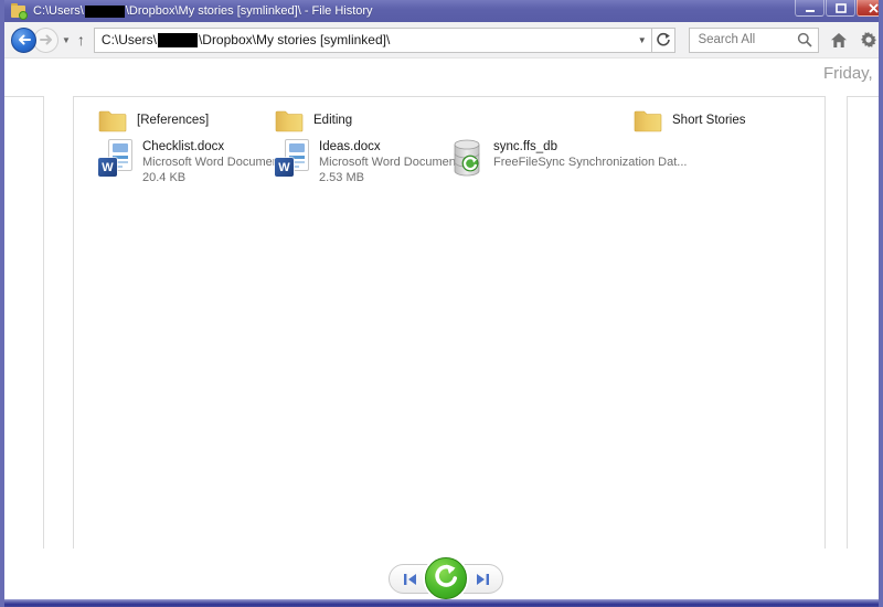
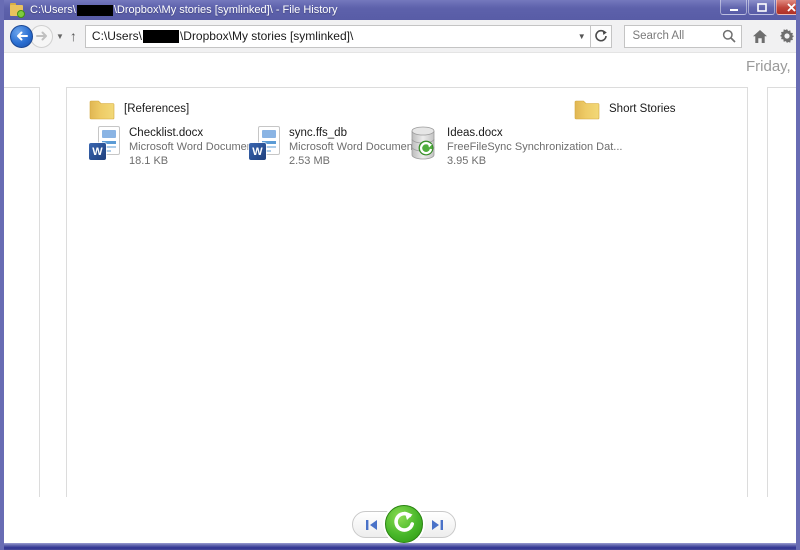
  C:\Users\ \Dropbox\My stories [symlinked]\ - File History
  ▼
  ↑
  C:\Users\ \Dropbox\My stories [symlinked]\
  ▼
  Search All
  Friday,
  [References]
- Editing
  Short Stories
  W
  Checklist.docx
  Microsoft Word Docume
- 20.4 KB
+ 18.1 KB
  W
- Ideas.docx
+ sync.ffs_db
  Microsoft Word Documen
  2.53 MB
- sync.ffs_db
+ Ideas.docx
  FreeFileSync Synchronization Dat...
+ 3.95 KB
